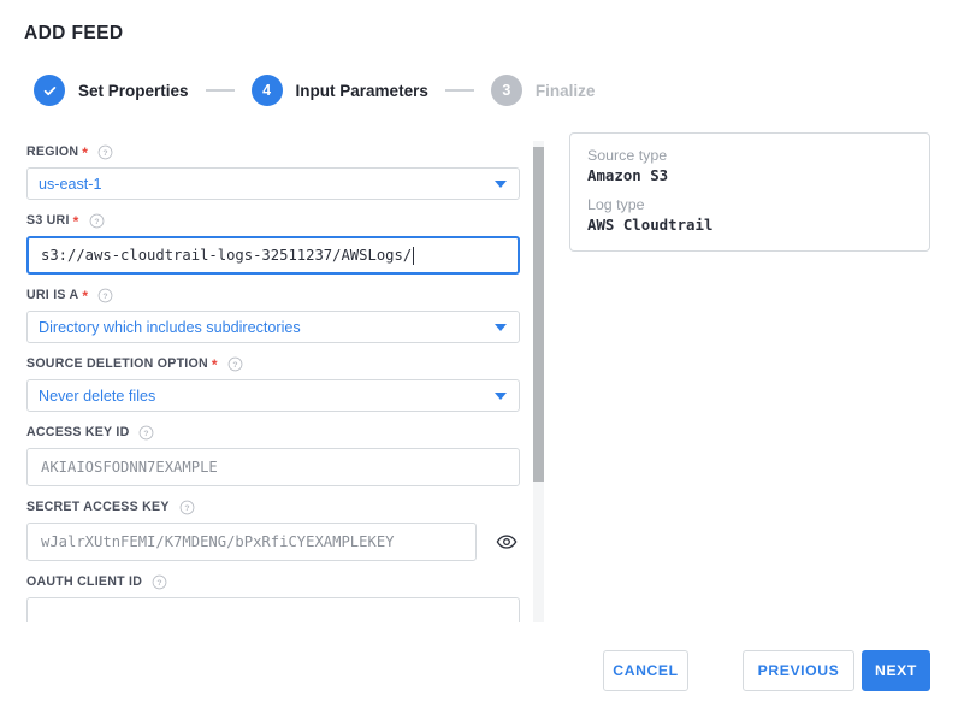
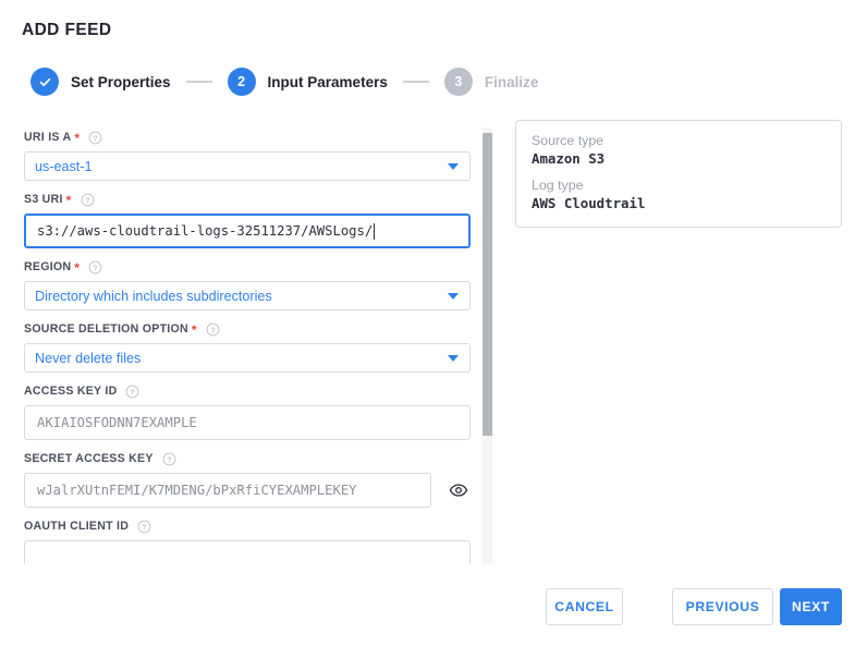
  ADD FEED
  Set Properties
- 4
+ 2
  Input Parameters
  3
  Finalize
- REGION
+ URI IS A
  *
  us-east-1
  S3 URI
  *
  s3://aws-cloudtrail-logs-32511237/AWSLogs/
- URI IS A
+ REGION
  *
  Directory which includes subdirectories
  SOURCE DELETION OPTION
  *
  Never delete files
  ACCESS KEY ID
  AKIAIOSFODNN7EXAMPLE
  SECRET ACCESS KEY
  wJalrXUtnFEMI/K7MDENG/bPxRfiCYEXAMPLEKEY
  OAUTH CLIENT ID
  Source type
  Amazon S3
  Log type
  AWS Cloudtrail
  CANCEL
  PREVIOUS
  NEXT
